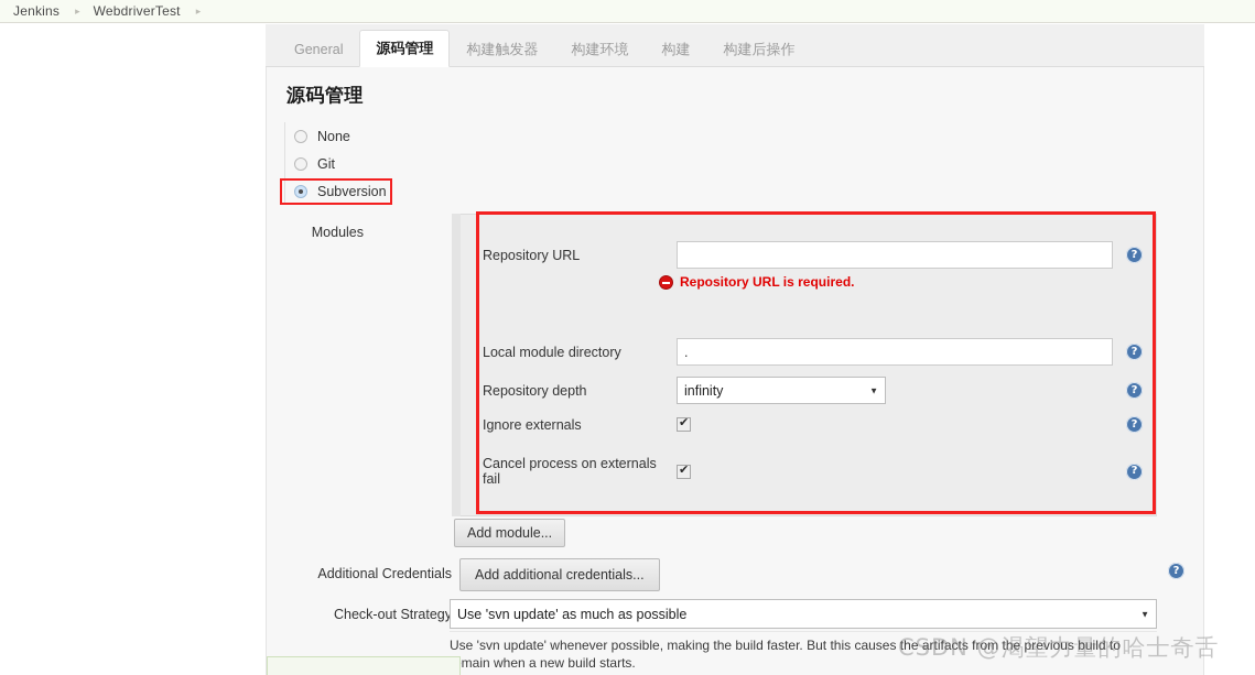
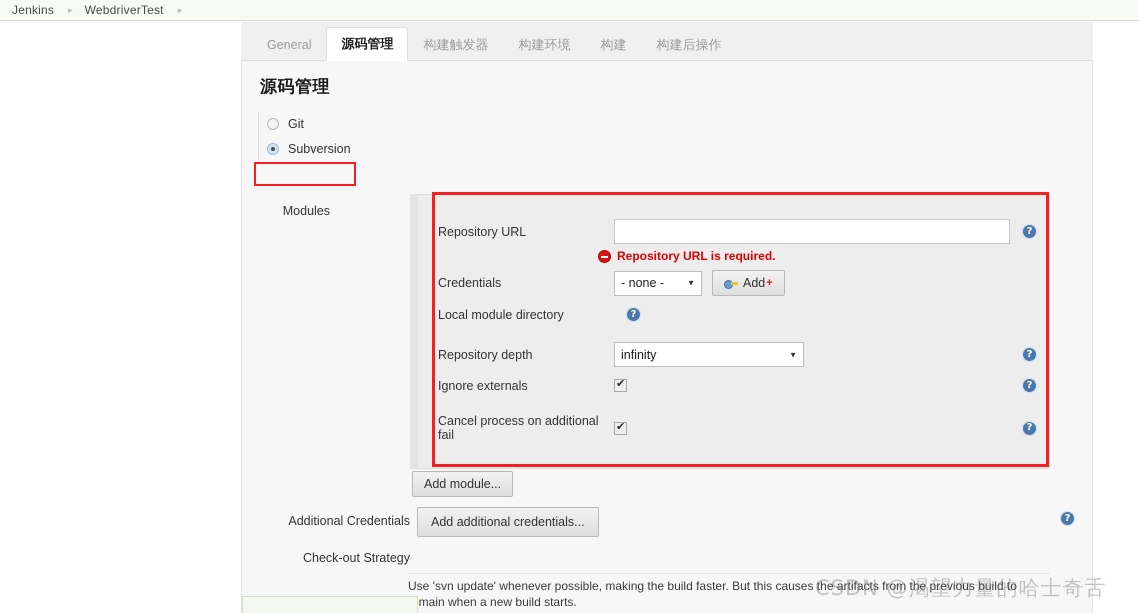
  Jenkins
  ▸
  WebdriverTest
  ▸
  General
  源码管理
  构建触发器
  构建环境
  构建
  构建后操作
  源码管理
- None
  Git
  Subversion
  Modules
  Repository URL
  ?
  Repository URL is required.
+ Credentials
+ - none -
+ Add
+ +
  Local module directory
- .
  ?
  Repository depth
  infinity
  ?
  Ignore externals
  ?
- Cancel process on externals fail
+ Cancel process on additional fail
  ?
  Add module...
  Additional Credentials
  Add additional credentials...
  ?
  Check-out Strategy
- Use 'svn update' as much as possible
  Use 'svn update' whenever possible, making the build faster. But this causes the artifacts from the previous build to
  main when a new build starts.
  CSDN @渴望力量的哈士奇舌
